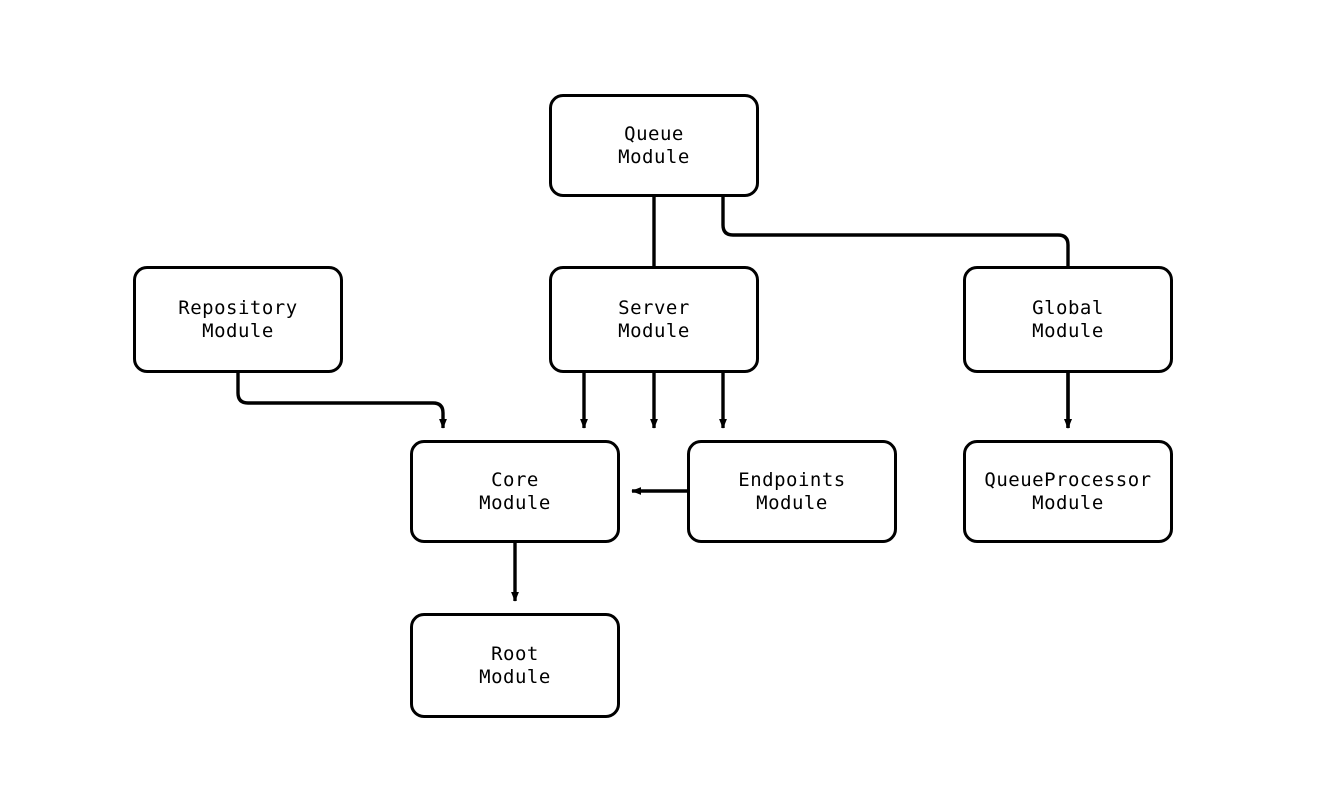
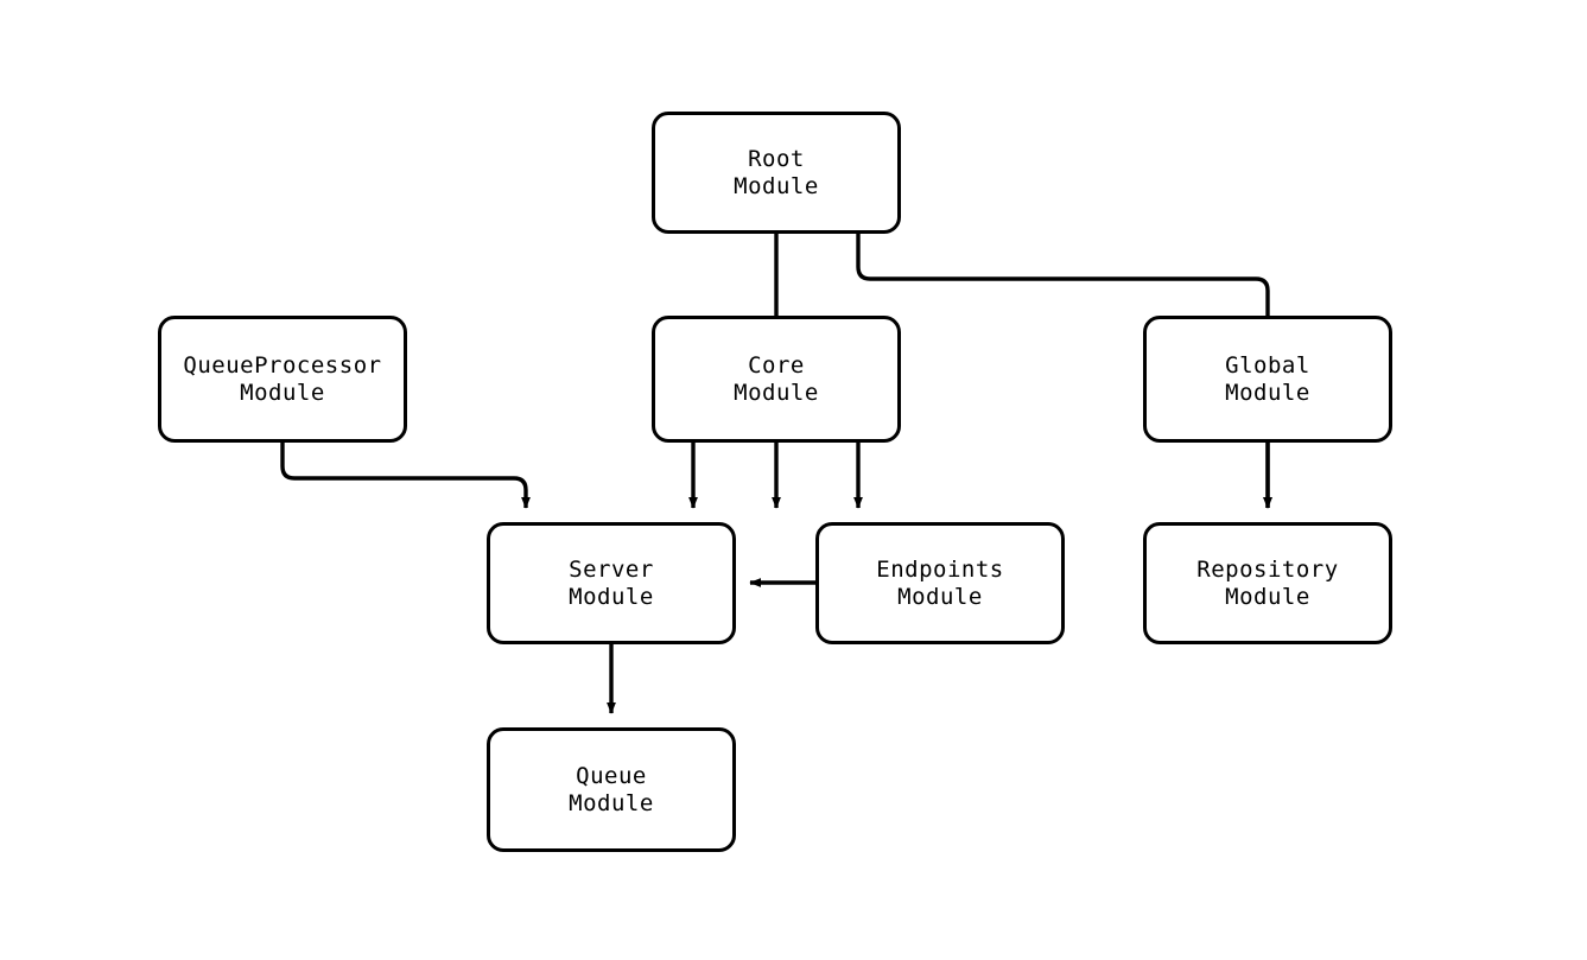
- Queue
+ Root
  Module
- Repository
+ QueueProcessor
  Module
- Server
+ Core
  Module
  Global
  Module
- Core
+ Server
  Module
  Endpoints
  Module
- QueueProcessor
+ Repository
  Module
- Root
+ Queue
  Module
